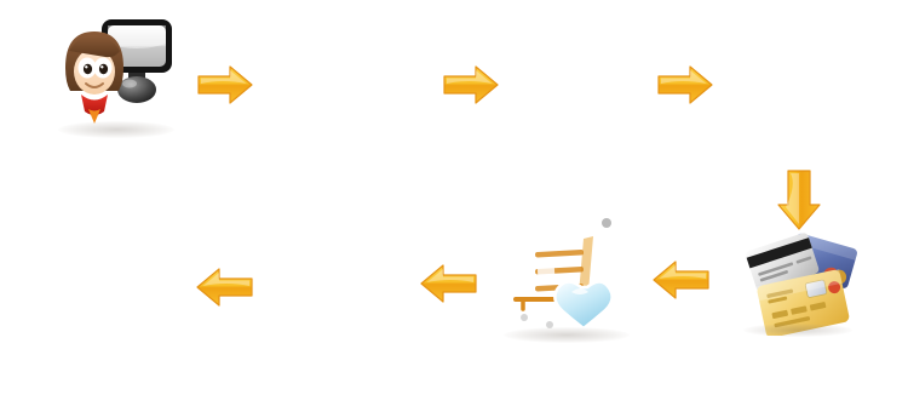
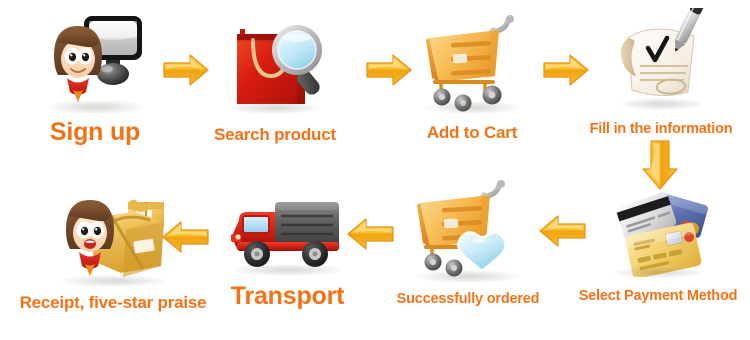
+ Sign up
+ Search product
+ Add to Cart
+ Fill in the information
+ Select Payment Method
+ Successfully ordered
+ Transport
+ Receipt, five-star praise
